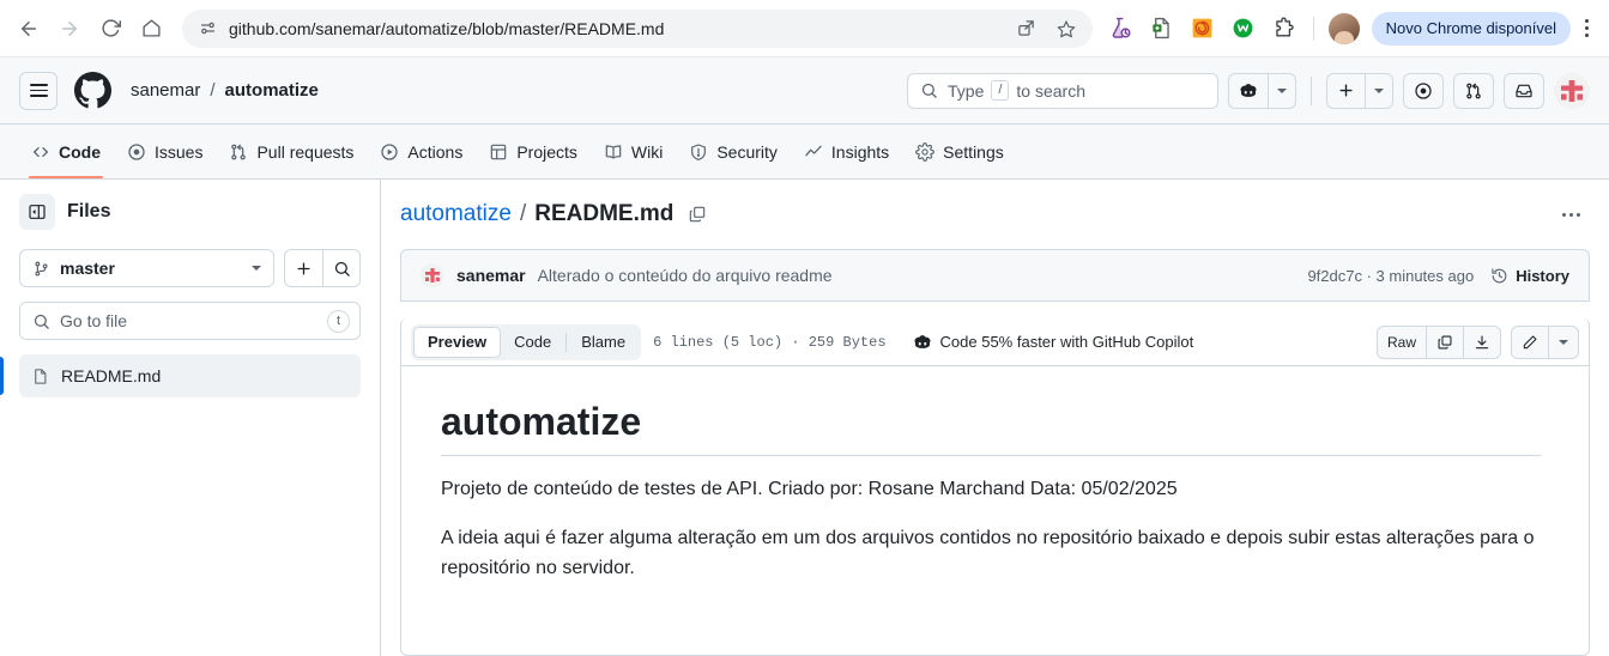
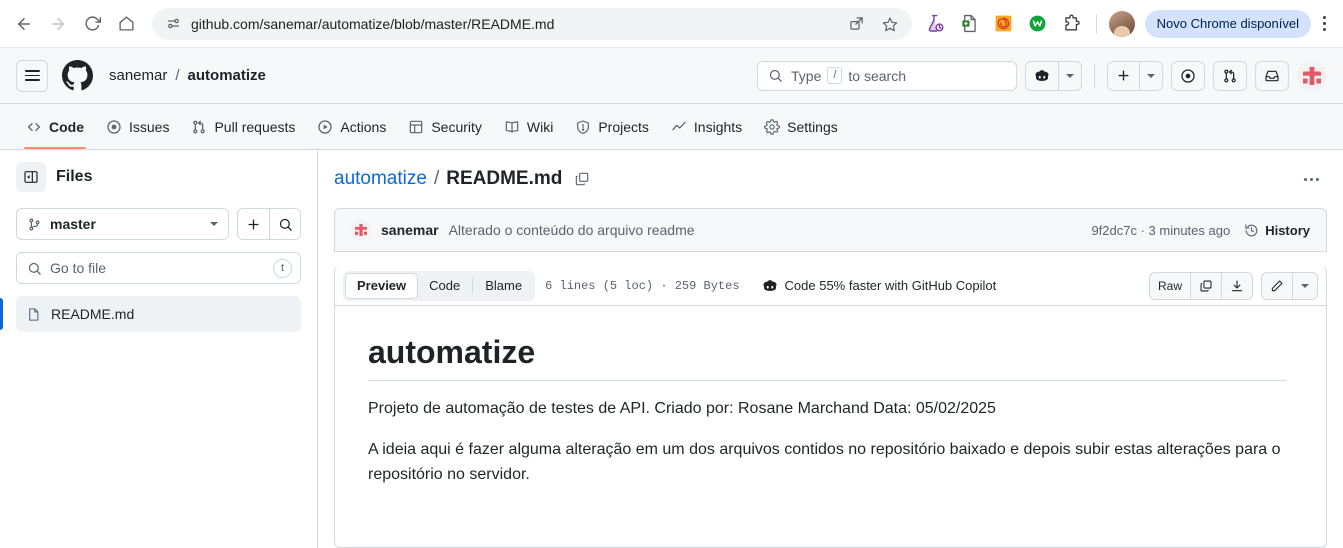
  github.com/sanemar/automatize/blob/master/README.md
  Novo Chrome disponível
  sanemar
  /
  automatize
  Type
  /
  to search
  Code
  Issues
  Pull requests
  Actions
- Projects
+ Security
  Wiki
- Security
+ Projects
  Insights
  Settings
  Files
  master
  Go to file
  t
  README.md
  automatize
  /
  README.md
  sanemar
  Alterado o conteúdo do arquivo readme
  9f2dc7c · 3 minutes ago
  History
  Preview
  Code
  Blame
  6 lines (5 loc) · 259 Bytes
  Code 55% faster with GitHub Copilot
  Raw
  automatize
- Projeto de conteúdo de testes de API. Criado por: Rosane Marchand Data: 05/02/2025
+ Projeto de automação de testes de API. Criado por: Rosane Marchand Data: 05/02/2025
  A ideia aqui é fazer alguma alteração em um dos arquivos contidos no repositório baixado e depois subir estas alterações para o repositório no servidor.
